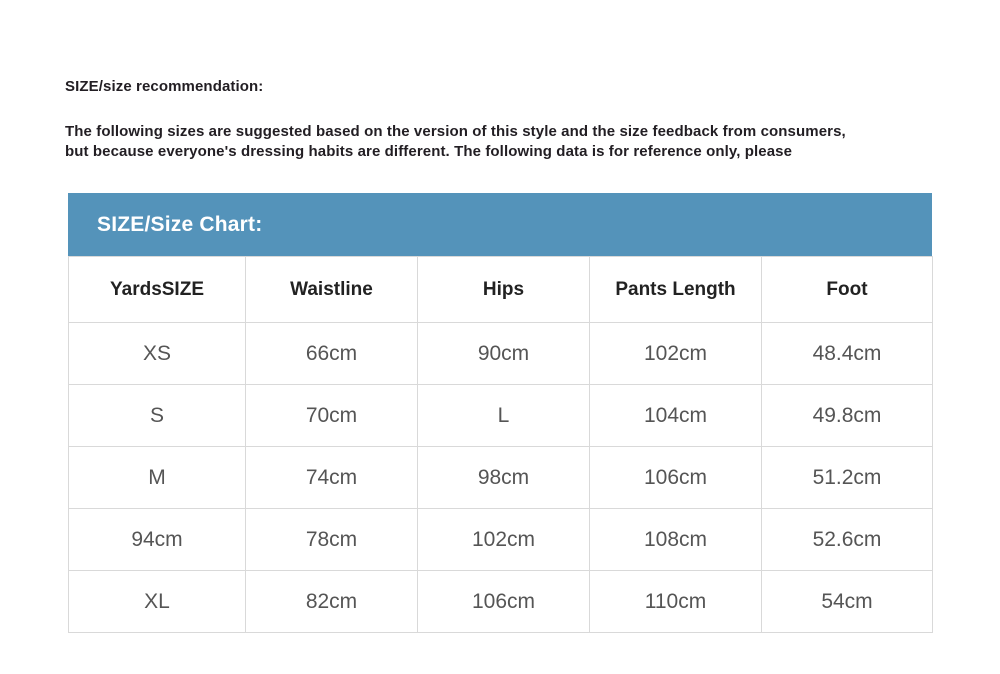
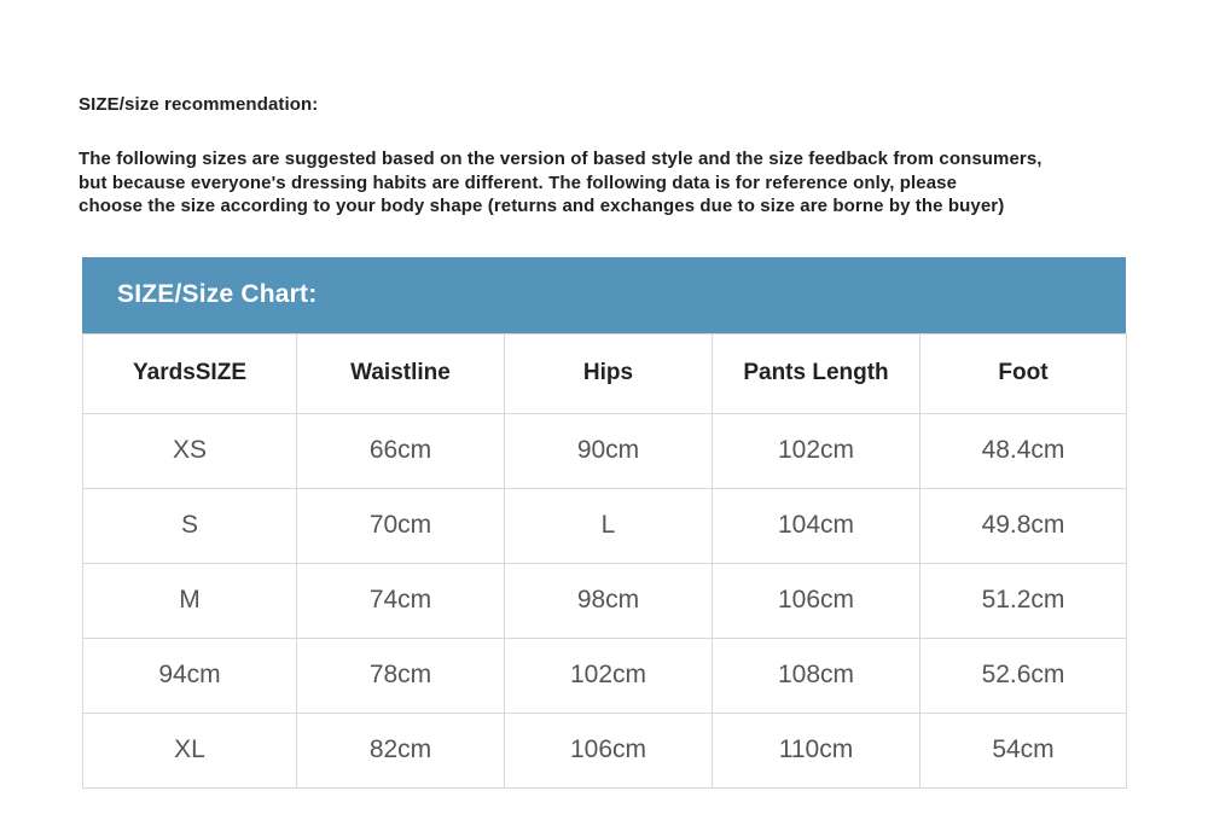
  SIZE/size recommendation:
- The following sizes are suggested based on the version of this style and the size feedback from consumers,
+ The following sizes are suggested based on the version of based style and the size feedback from consumers,
  but because everyone's dressing habits are different. The following data is for reference only, please
+ choose the size according to your body shape (returns and exchanges due to size are borne by the buyer)
  SIZE/Size Chart:
  YardsSIZE	Waistline	Hips	Pants Length	Foot
  XS	66cm	90cm	102cm	48.4cm
  S	70cm	L	104cm	49.8cm
  M	74cm	98cm	106cm	51.2cm
  94cm	78cm	102cm	108cm	52.6cm
  XL	82cm	106cm	110cm	54cm
